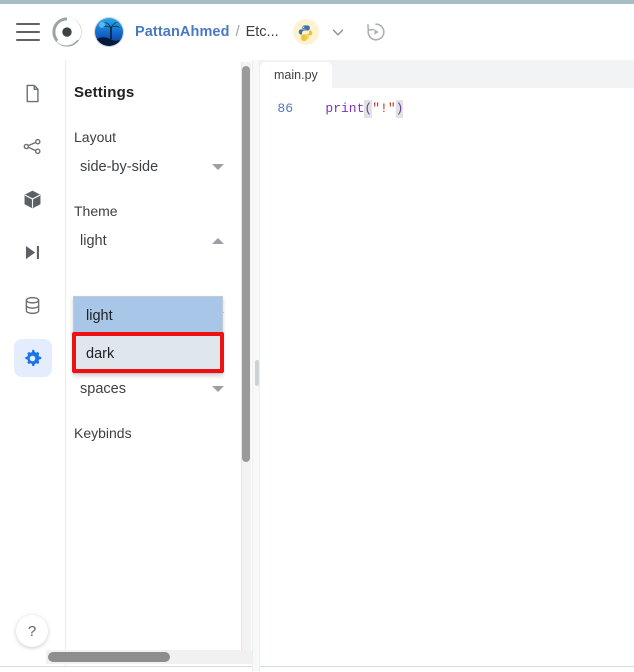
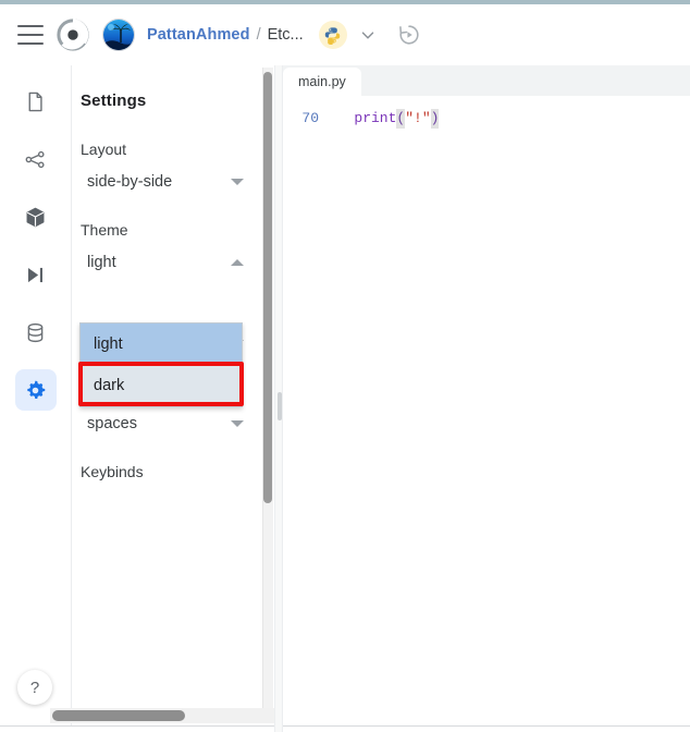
  PattanAhmed
  /
  Etc...
  ?
  Settings
  Layout
  side-by-side
  Theme
  light
  spaces
  Keybinds
  light
  dark
  main.py
- 86
+ 70
  print
  (
  "!"
  )
